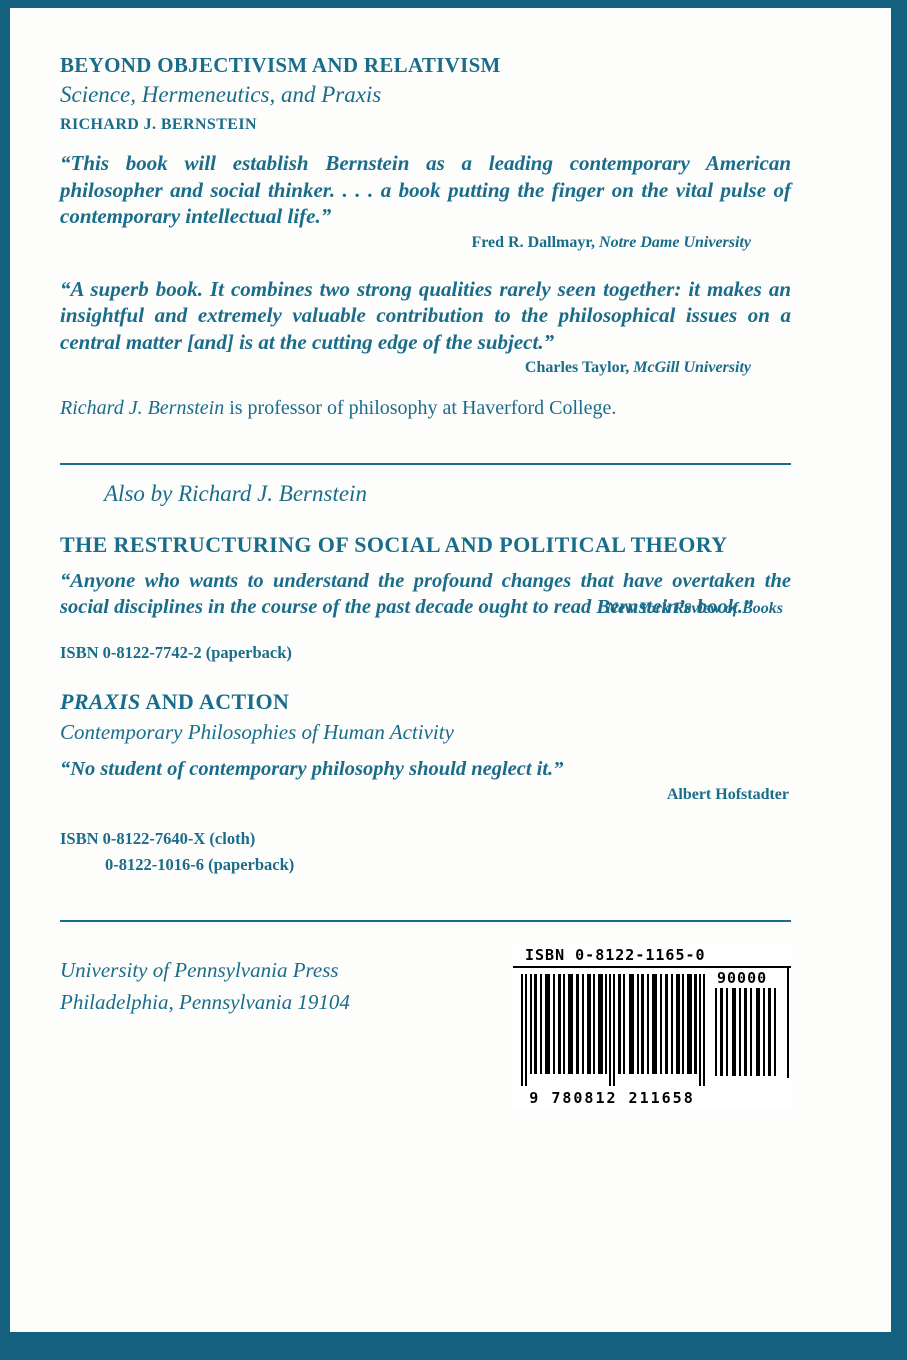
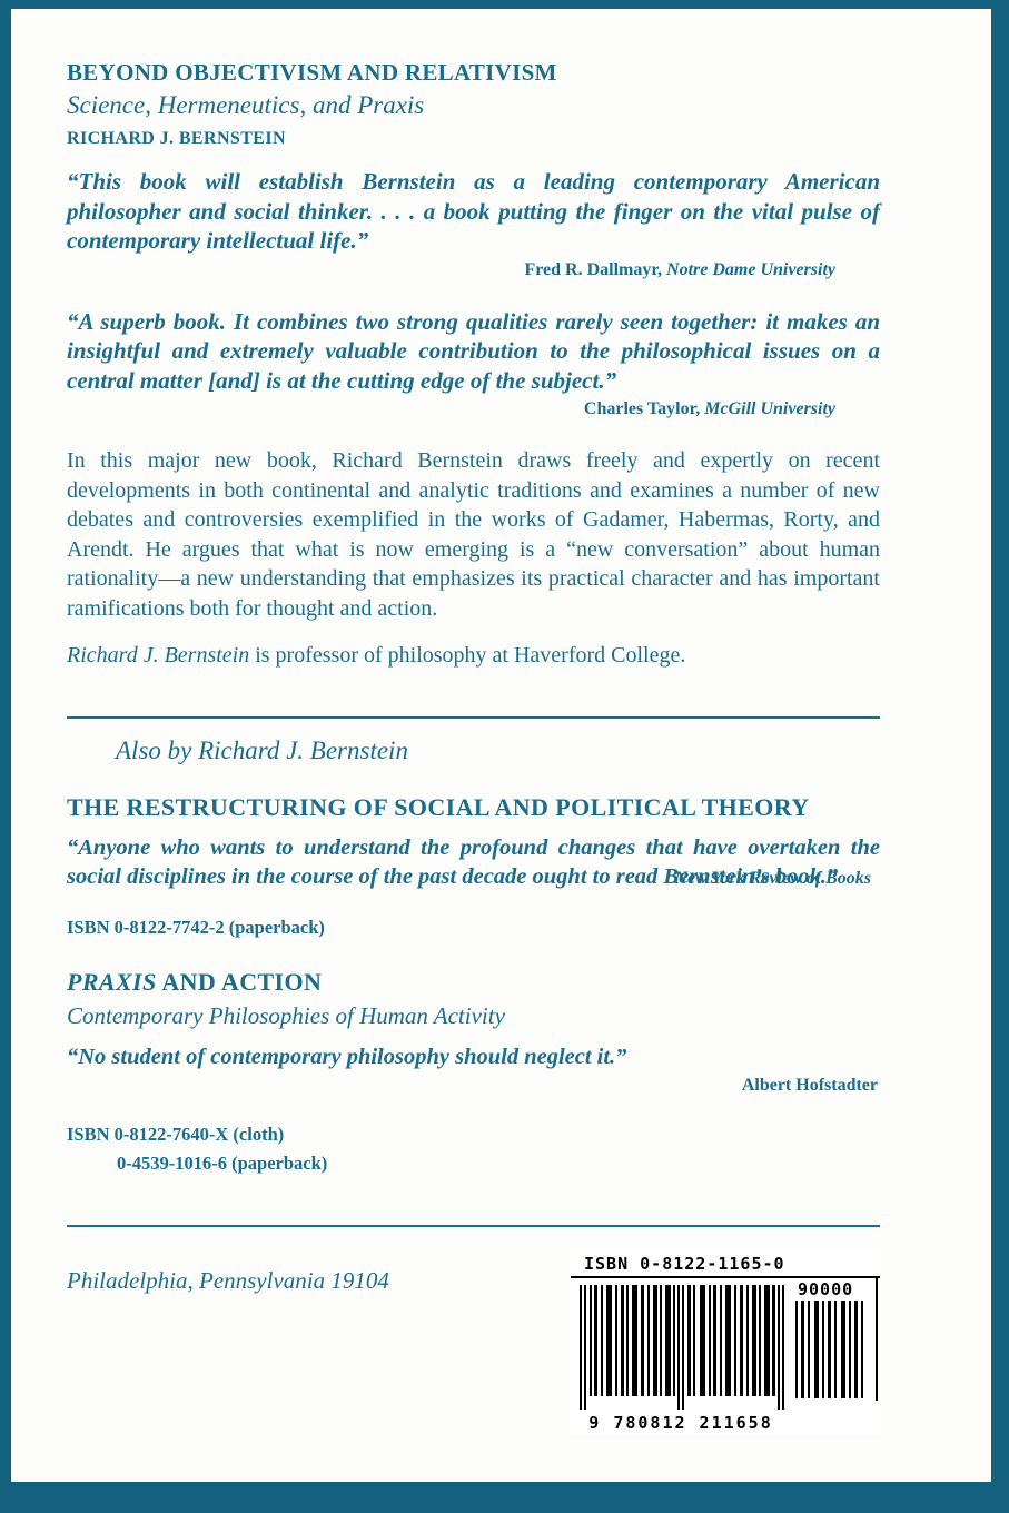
  BEYOND OBJECTIVISM AND RELATIVISM
  Science, Hermeneutics, and Praxis
  RICHARD J. BERNSTEIN
  “This book will establish Bernstein as a leading contemporary American philosopher and social thinker. . . . a book putting the finger on the vital pulse of contemporary intellectual life.”
  Fred R. Dallmayr, Notre Dame University
  “A superb book. It combines two strong qualities rarely seen together: it makes an insightful and extremely valuable contribution to the philosophical issues on a central matter [and] is at the cutting edge of the subject.”
  Charles Taylor, McGill University
+ In this major new book, Richard Bernstein draws freely and expertly on recent developments in both continental and analytic traditions and examines a number of new debates and controversies exemplified in the works of Gadamer, Habermas, Rorty, and Arendt. He argues that what is now emerging is a “new conversation” about human rationality—a new understanding that emphasizes its practical character and has important ramifications both for thought and action.
  Richard J. Bernstein is professor of philosophy at Haverford College.
  Also by Richard J. Bernstein
  THE RESTRUCTURING OF SOCIAL AND POLITICAL THEORY
  “Anyone who wants to understand the profound changes that have overtaken the social disciplines in the course of the past decade ought to read Bernstein’s book.”
  New York Review of Books
  ISBN 0-8122-7742-2 (paperback)
  PRAXIS AND ACTION
  Contemporary Philosophies of Human Activity
  “No student of contemporary philosophy should neglect it.”
  Albert Hofstadter
  ISBN 0-8122-7640-X (cloth)
- 0-8122-1016-6 (paperback)
+ 0-4539-1016-6 (paperback)
- University of Pennsylvania Press
  Philadelphia, Pennsylvania 19104
  ISBN 0-8122-1165-0
  90000
  9 780812 211658
